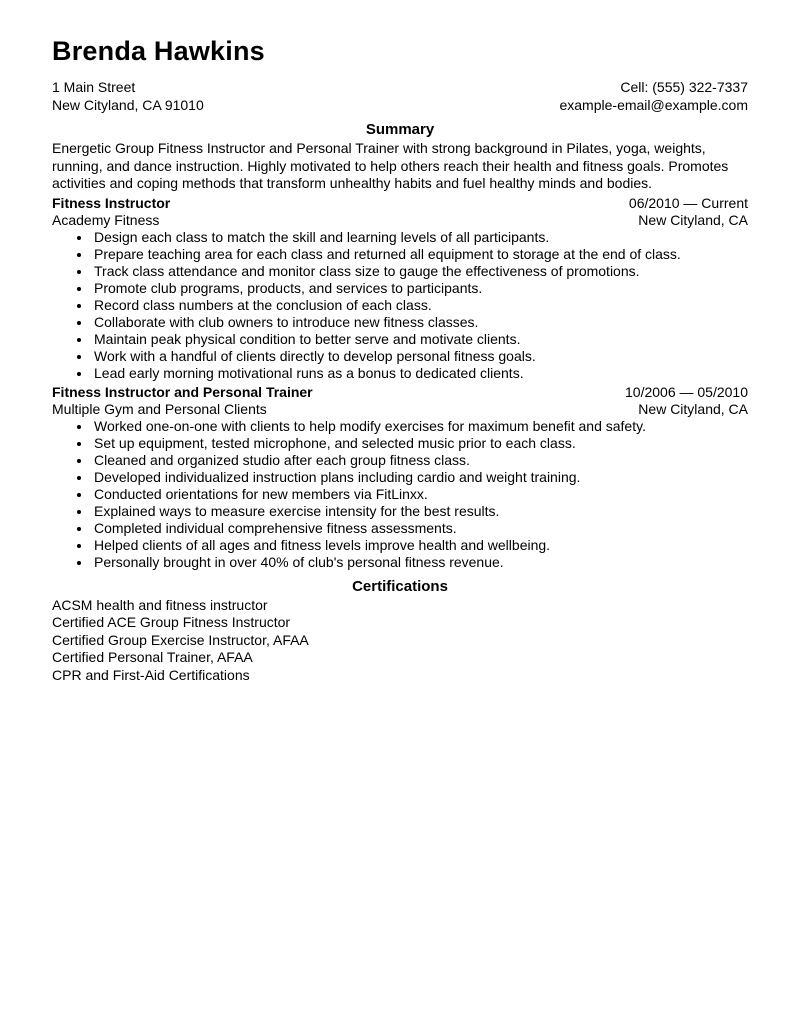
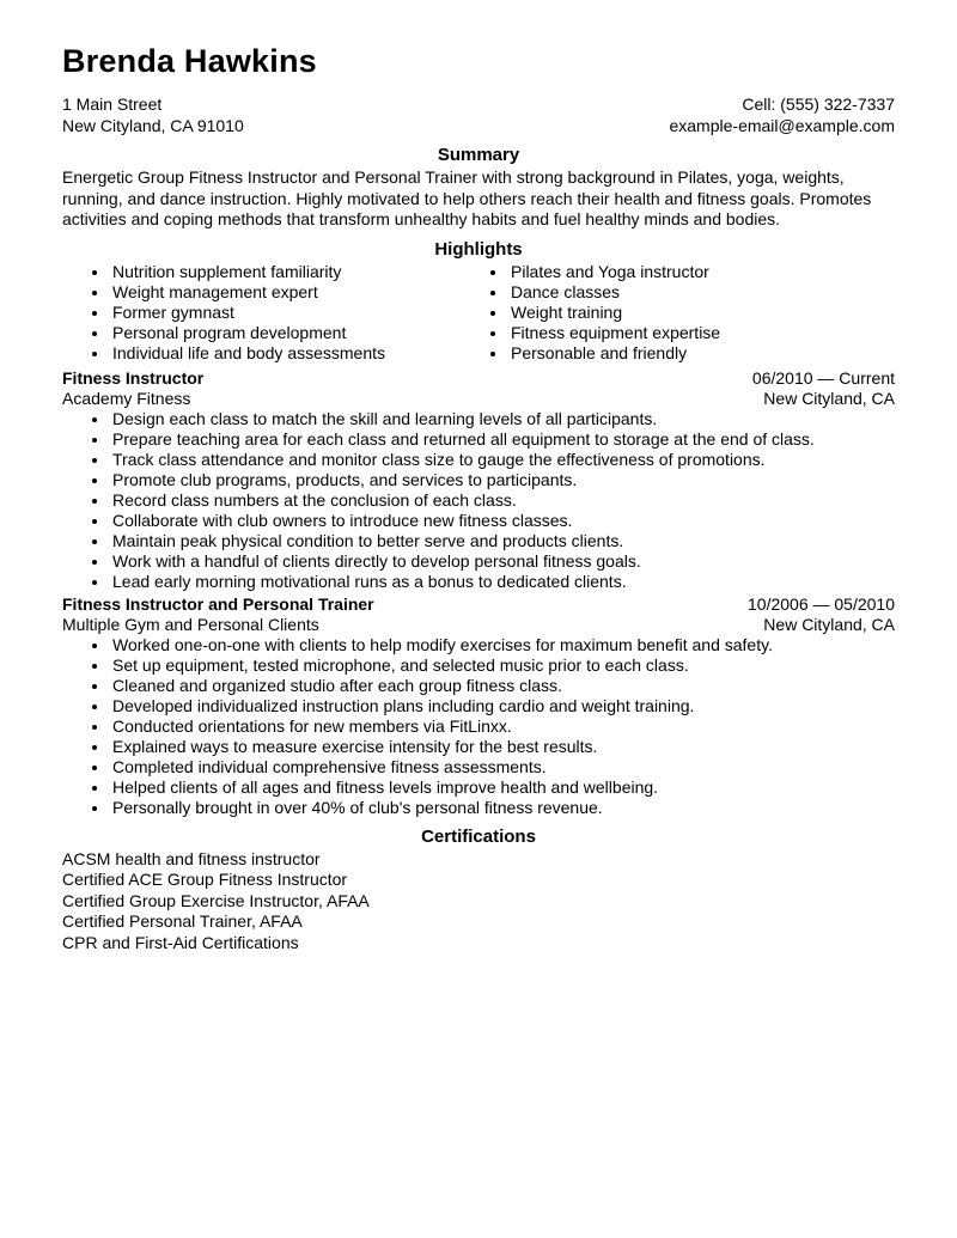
  Brenda Hawkins
  1 Main Street
  New Cityland, CA 91010
  Cell: (555) 322-7337
  example-email@example.com
  Summary
  Energetic Group Fitness Instructor and Personal Trainer with strong background in Pilates, yoga, weights, running, and dance instruction. Highly motivated to help others reach their health and fitness goals. Promotes activities and coping methods that transform unhealthy habits and fuel healthy minds and bodies.
+ Highlights
+ Nutrition supplement familiarity
+ Weight management expert
+ Former gymnast
+ Personal program development
+ Individual life and body assessments
+ Pilates and Yoga instructor
+ Dance classes
+ Weight training
+ Fitness equipment expertise
+ Personable and friendly
  Fitness Instructor
  06/2010 — Current
  Academy Fitness
  New Cityland, CA
  Design each class to match the skill and learning levels of all participants.
  Prepare teaching area for each class and returned all equipment to storage at the end of class.
  Track class attendance and monitor class size to gauge the effectiveness of promotions.
  Promote club programs, products, and services to participants.
  Record class numbers at the conclusion of each class.
  Collaborate with club owners to introduce new fitness classes.
- Maintain peak physical condition to better serve and motivate clients.
+ Maintain peak physical condition to better serve and products clients.
  Work with a handful of clients directly to develop personal fitness goals.
  Lead early morning motivational runs as a bonus to dedicated clients.
  Fitness Instructor and Personal Trainer
  10/2006 — 05/2010
  Multiple Gym and Personal Clients
  New Cityland, CA
  Worked one-on-one with clients to help modify exercises for maximum benefit and safety.
  Set up equipment, tested microphone, and selected music prior to each class.
  Cleaned and organized studio after each group fitness class.
  Developed individualized instruction plans including cardio and weight training.
  Conducted orientations for new members via FitLinxx.
  Explained ways to measure exercise intensity for the best results.
  Completed individual comprehensive fitness assessments.
  Helped clients of all ages and fitness levels improve health and wellbeing.
  Personally brought in over 40% of club's personal fitness revenue.
  Certifications
  ACSM health and fitness instructor
  Certified ACE Group Fitness Instructor
  Certified Group Exercise Instructor, AFAA
  Certified Personal Trainer, AFAA
  CPR and First-Aid Certifications
